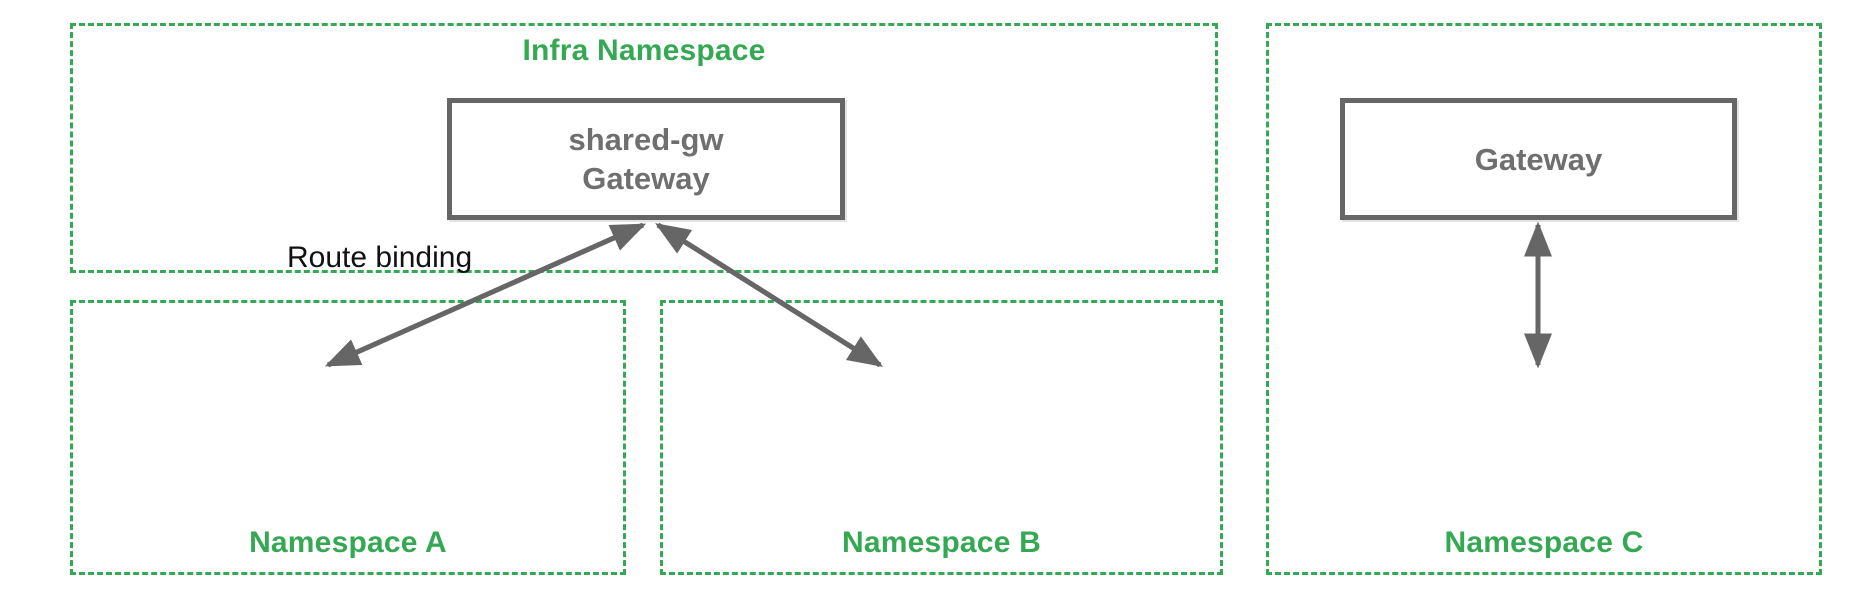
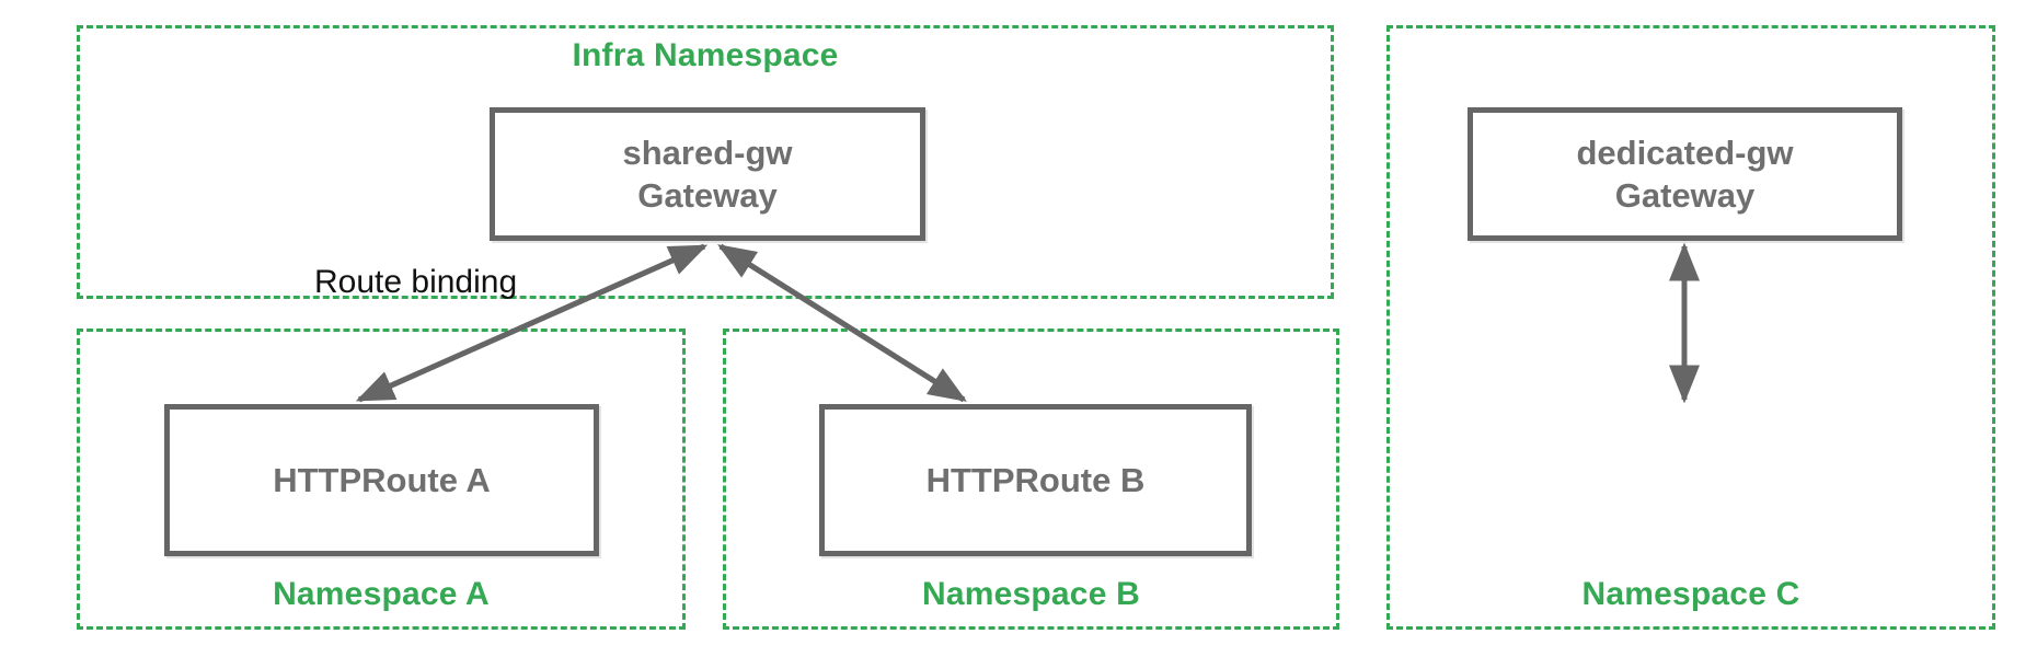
  Infra Namespace
  Namespace A
  Namespace B
  Namespace C
  shared-gw
  Gateway
+ HTTPRoute A
+ HTTPRoute B
+ dedicated-gw
  Gateway
  Route binding
